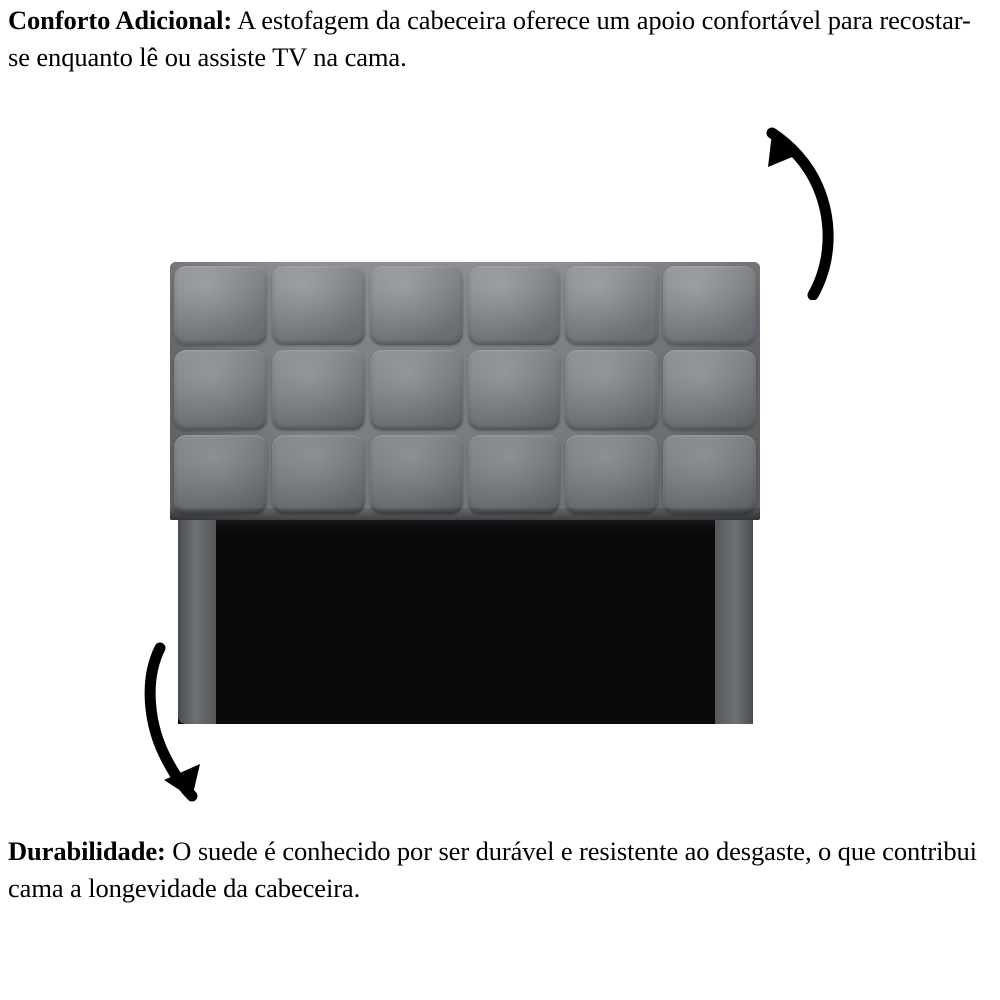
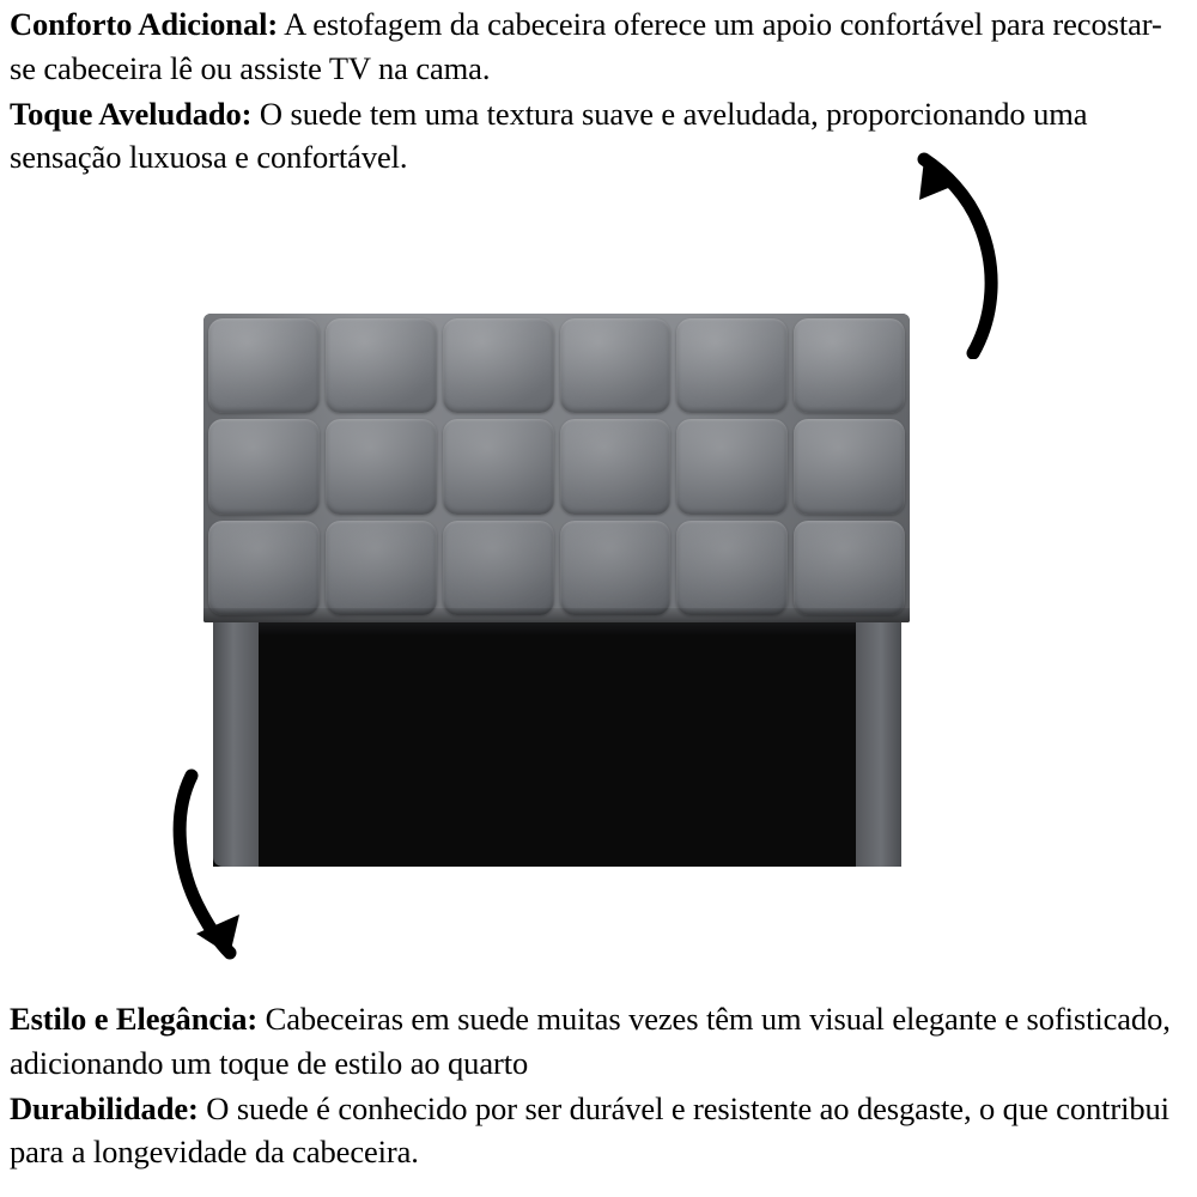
- Conforto Adicional: A estofagem da cabeceira oferece um apoio confortável para recostar-se enquanto lê ou assiste TV na cama.
+ Conforto Adicional: A estofagem da cabeceira oferece um apoio confortável para recostar-se cabeceira lê ou assiste TV na cama.
+ Toque Aveludado: O suede tem uma textura suave e aveludada, proporcionando uma sensação luxuosa e confortável.
+ Estilo e Elegância: Cabeceiras em suede muitas vezes têm um visual elegante e sofisticado, adicionando um toque de estilo ao quarto
- Durabilidade: O suede é conhecido por ser durável e resistente ao desgaste, o que contribui cama a longevidade da cabeceira.
+ Durabilidade: O suede é conhecido por ser durável e resistente ao desgaste, o que contribui para a longevidade da cabeceira.
